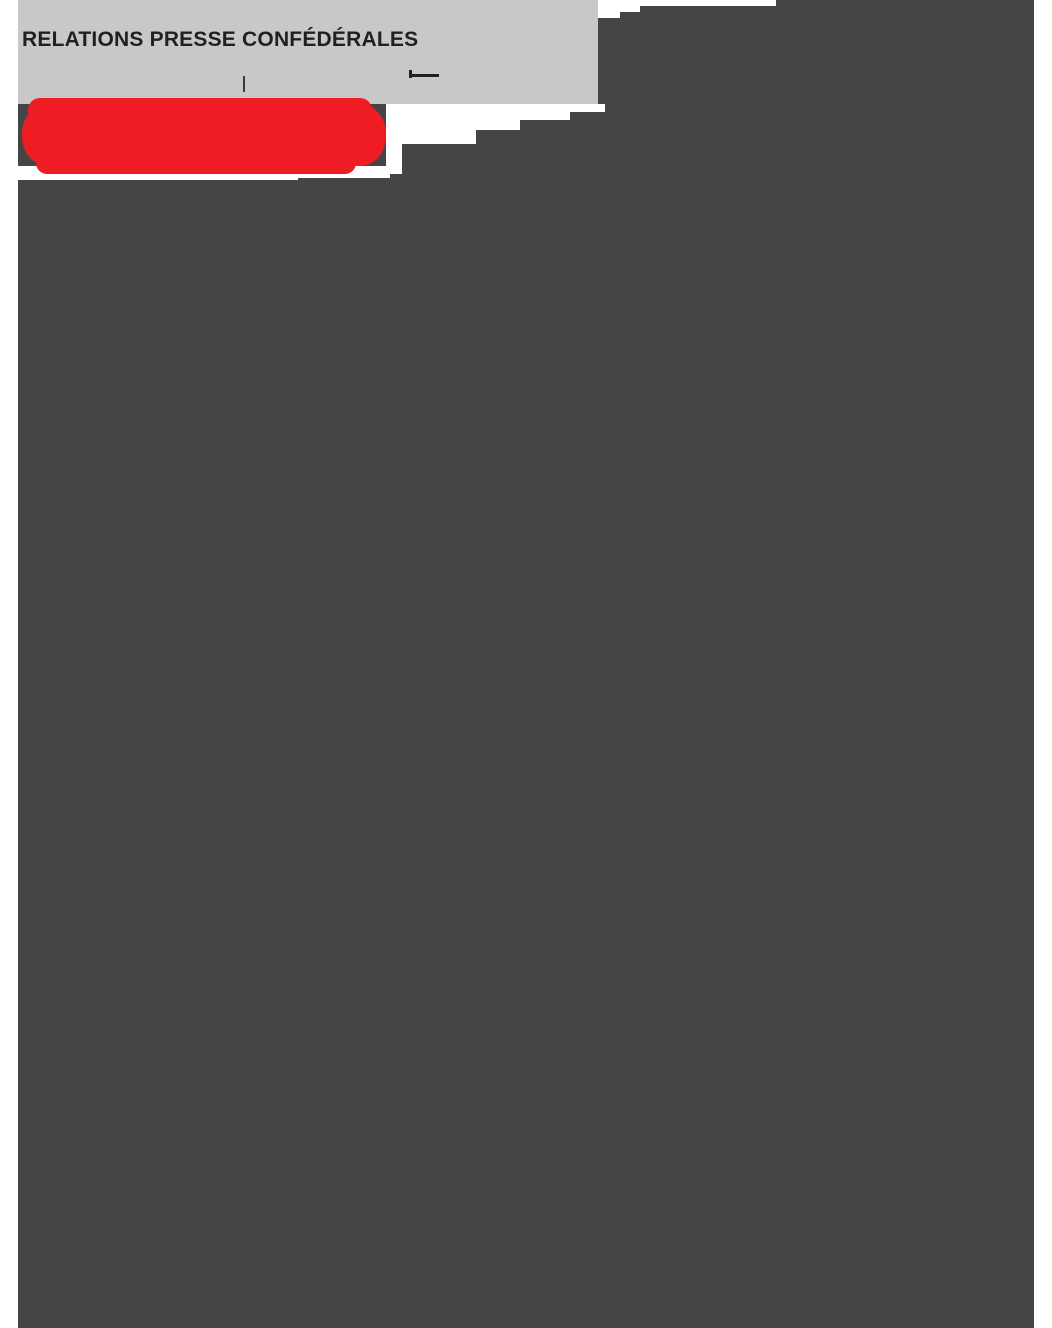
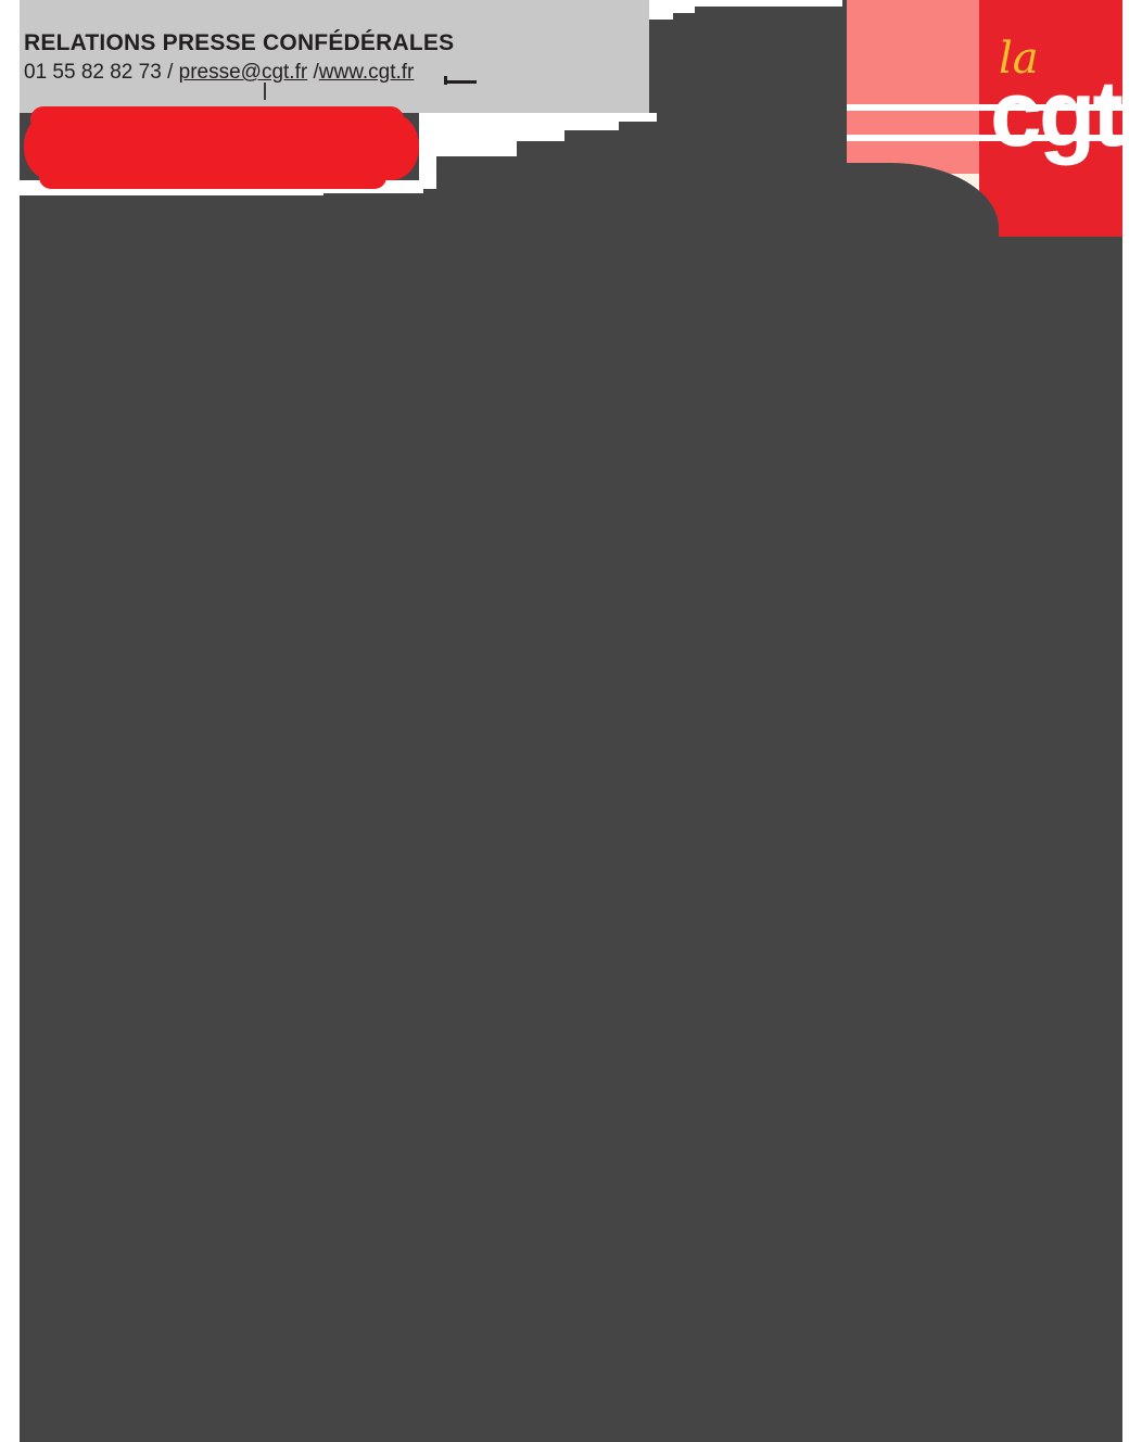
  RELATIONS PRESSE CONFÉDÉRALES
+ 01 55 82 82 73 / presse@cgt.fr /www.cgt.fr
+ la
+ cgt
